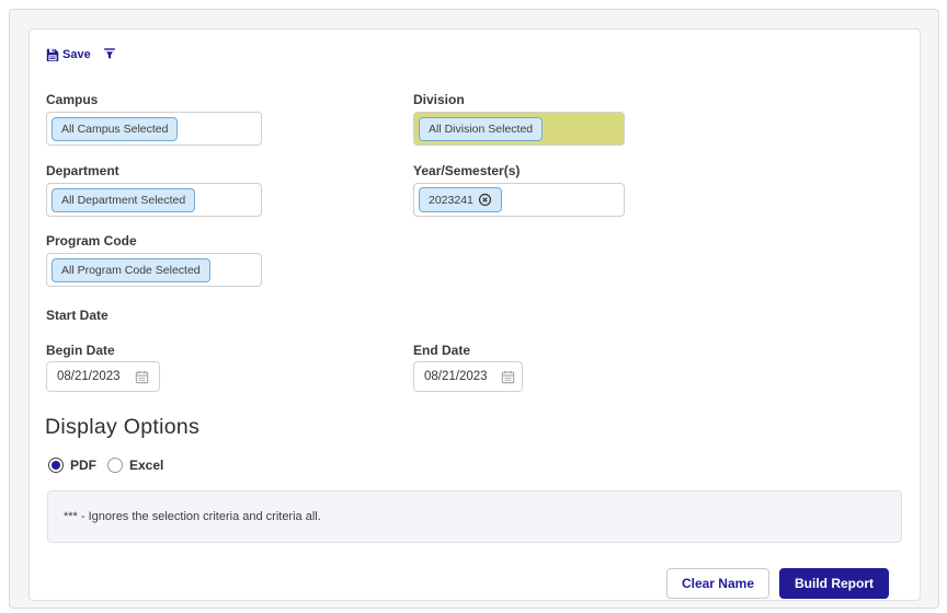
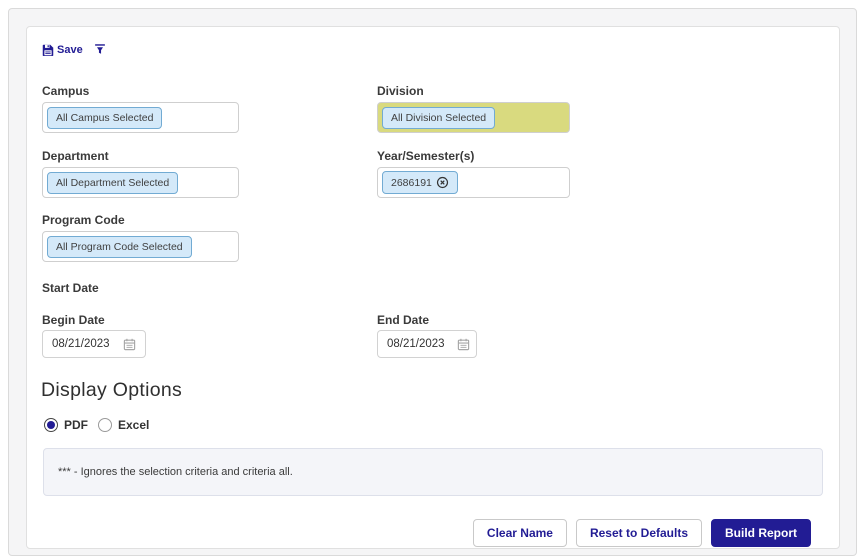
  Save
  Campus
  All Campus Selected
  Division
  All Division Selected
  Department
  All Department Selected
  Year/Semester(s)
- 2023241
+ 2686191
  Program Code
  All Program Code Selected
  Start Date
  Begin Date
  08/21/2023
  End Date
  08/21/2023
  Display Options
  PDF
  Excel
  *** - Ignores the selection criteria and criteria all.
  Clear Name
+ Reset to Defaults
  Build Report
